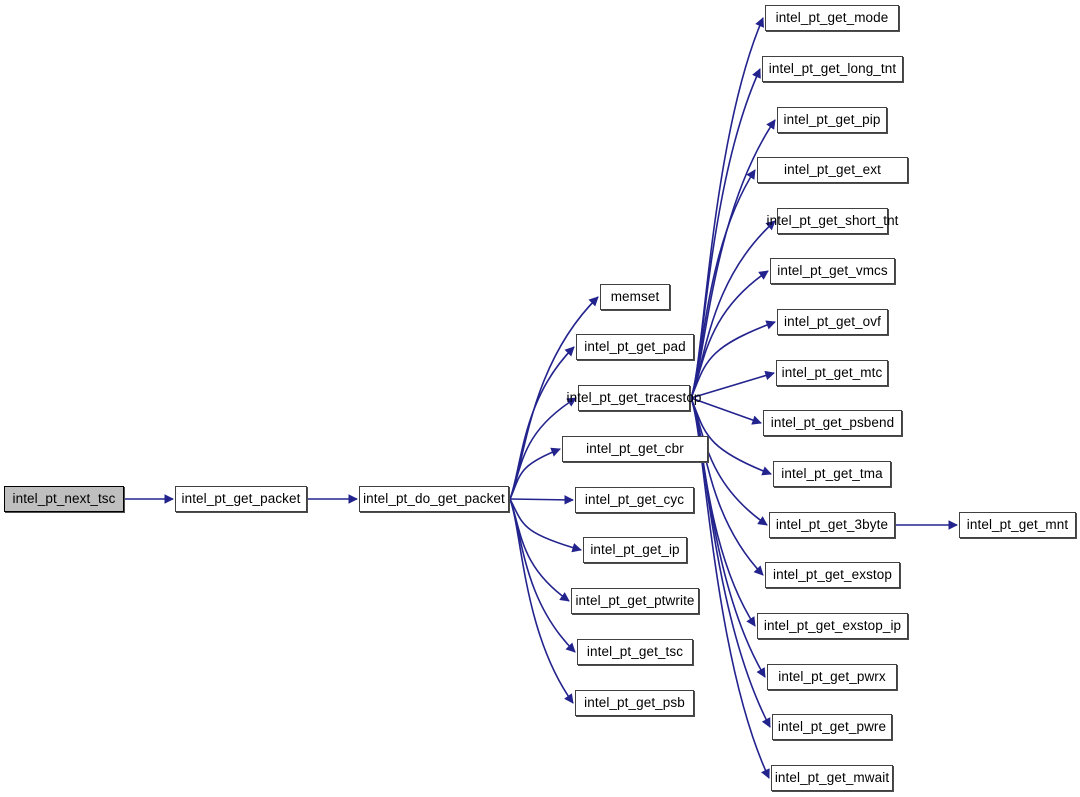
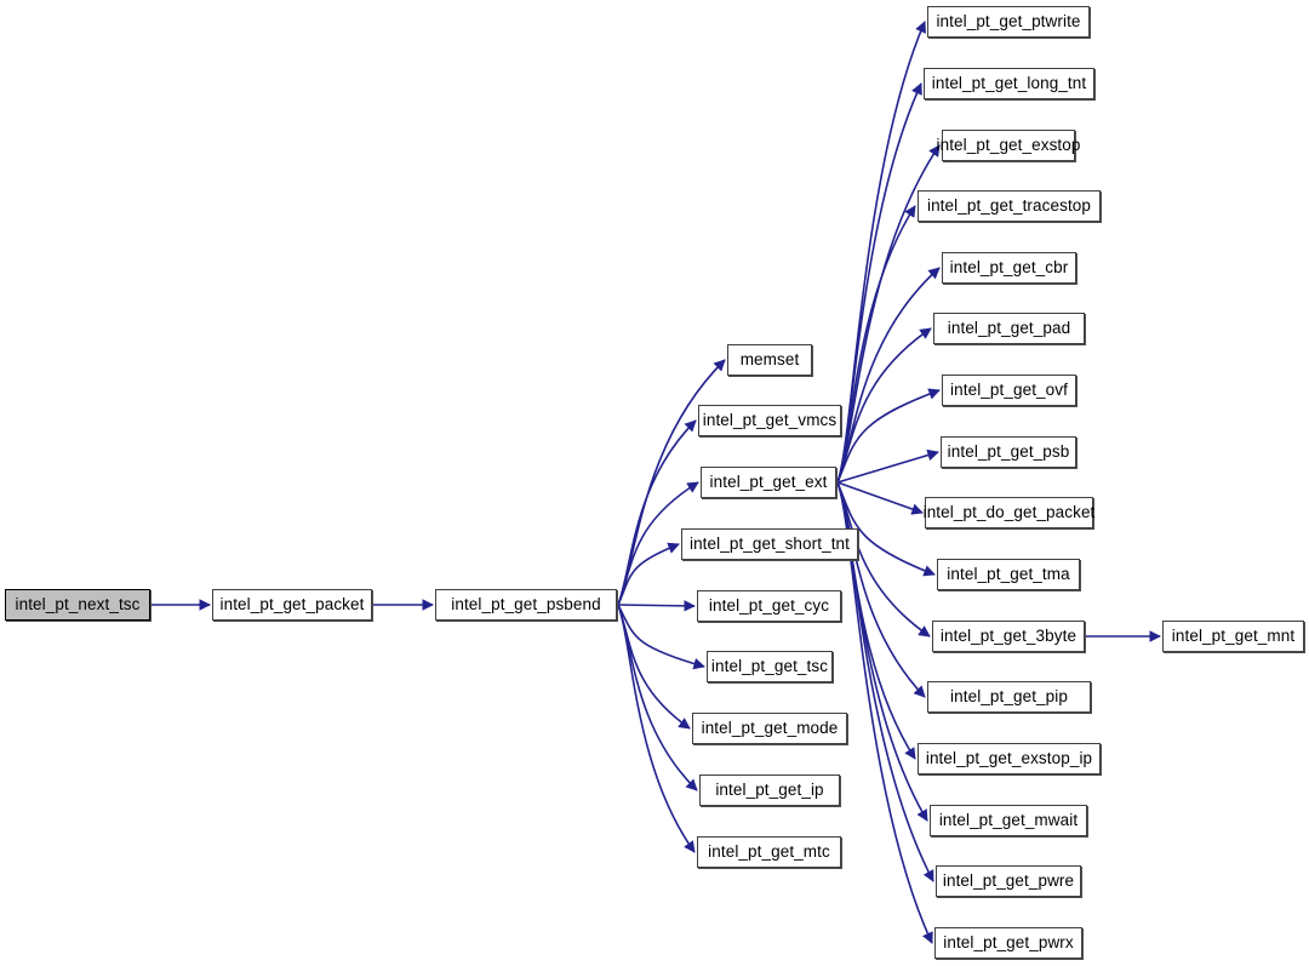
  intel_pt_next_tsc
  intel_pt_get_packet
- intel_pt_do_get_packet
+ intel_pt_get_psbend
  memset
- intel_pt_get_pad
+ intel_pt_get_vmcs
- intel_pt_get_tracestop
+ intel_pt_get_ext
- intel_pt_get_cbr
+ intel_pt_get_short_tnt
  intel_pt_get_cyc
- intel_pt_get_ip
+ intel_pt_get_tsc
- intel_pt_get_ptwrite
+ intel_pt_get_mode
- intel_pt_get_tsc
+ intel_pt_get_ip
- intel_pt_get_psb
+ intel_pt_get_mtc
- intel_pt_get_mode
+ intel_pt_get_ptwrite
  intel_pt_get_long_tnt
- intel_pt_get_pip
+ intel_pt_get_exstop
- intel_pt_get_ext
+ intel_pt_get_tracestop
- intel_pt_get_short_tnt
+ intel_pt_get_cbr
- intel_pt_get_vmcs
+ intel_pt_get_pad
  intel_pt_get_ovf
- intel_pt_get_mtc
+ intel_pt_get_psb
- intel_pt_get_psbend
+ intel_pt_do_get_packet
  intel_pt_get_tma
  intel_pt_get_3byte
- intel_pt_get_exstop
+ intel_pt_get_pip
  intel_pt_get_exstop_ip
- intel_pt_get_pwrx
+ intel_pt_get_mwait
  intel_pt_get_pwre
- intel_pt_get_mwait
+ intel_pt_get_pwrx
  intel_pt_get_mnt
